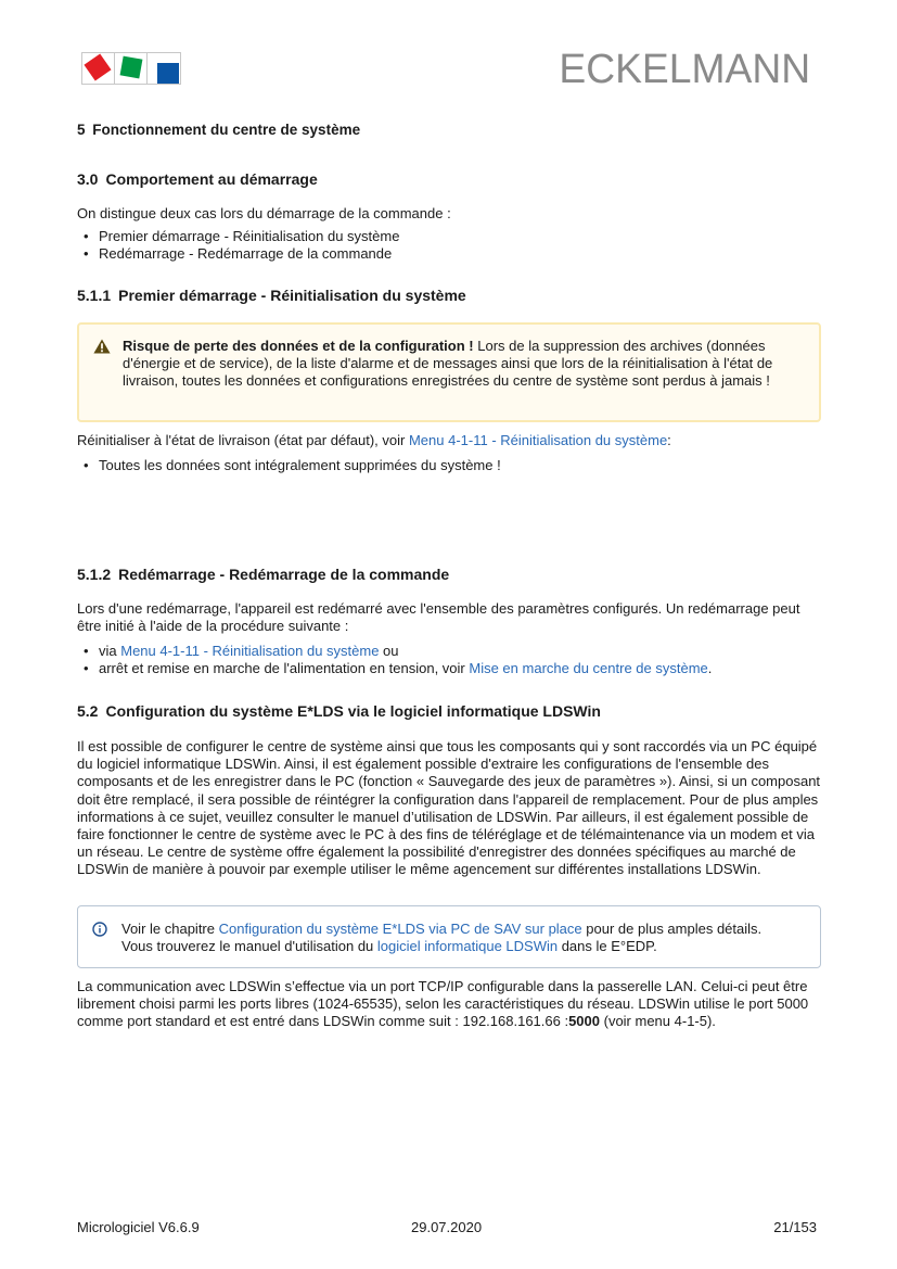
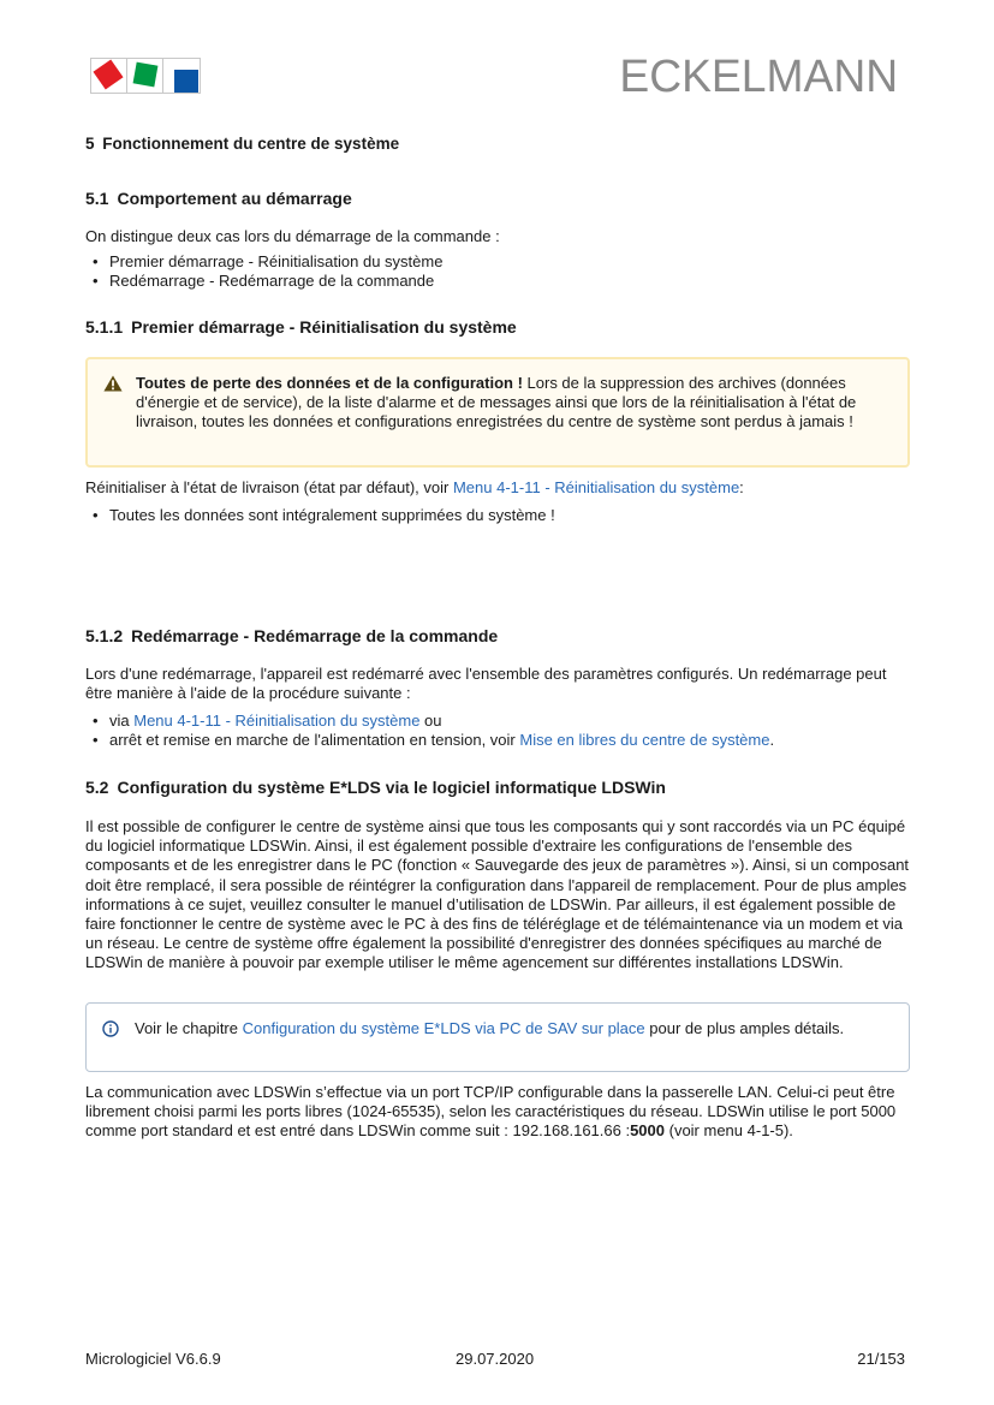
  ECKELMANN
  5 Fonctionnement du centre de système
- 3.0 Comportement au démarrage
+ 5.1 Comportement au démarrage
  On distingue deux cas lors du démarrage de la commande :
  Premier démarrage - Réinitialisation du système
  Redémarrage - Redémarrage de la commande
  5.1.1 Premier démarrage - Réinitialisation du système
- Risque de perte des données et de la configuration ! Lors de la suppression des archives (données d'énergie et de service), de la liste d'alarme et de messages ainsi que lors de la réinitialisation à l'état de livraison, toutes les données et configurations enregistrées du centre de système sont perdus à jamais !
+ Toutes de perte des données et de la configuration ! Lors de la suppression des archives (données d'énergie et de service), de la liste d'alarme et de messages ainsi que lors de la réinitialisation à l'état de livraison, toutes les données et configurations enregistrées du centre de système sont perdus à jamais !
  Réinitialiser à l'état de livraison (état par défaut), voir Menu 4-1-11 - Réinitialisation du système:
  Toutes les données sont intégralement supprimées du système !
  5.1.2 Redémarrage - Redémarrage de la commande
- Lors d'une redémarrage, l'appareil est redémarré avec l'ensemble des paramètres configurés. Un redémarrage peut être initié à l'aide de la procédure suivante :
+ Lors d'une redémarrage, l'appareil est redémarré avec l'ensemble des paramètres configurés. Un redémarrage peut être manière à l'aide de la procédure suivante :
  via Menu 4-1-11 - Réinitialisation du système ou
- arrêt et remise en marche de l'alimentation en tension, voir Mise en marche du centre de système.
+ arrêt et remise en marche de l'alimentation en tension, voir Mise en libres du centre de système.
  5.2 Configuration du système E*LDS via le logiciel informatique LDSWin
  Il est possible de configurer le centre de système ainsi que tous les composants qui y sont raccordés via un PC équipé du logiciel informatique LDSWin. Ainsi, il est également possible d'extraire les configurations de l'ensemble des composants et de les enregistrer dans le PC (fonction « Sauvegarde des jeux de paramètres »). Ainsi, si un composant doit être remplacé, il sera possible de réintégrer la configuration dans l'appareil de remplacement. Pour de plus amples informations à ce sujet, veuillez consulter le manuel d’utilisation de LDSWin. Par ailleurs, il est également possible de faire fonctionner le centre de système avec le PC à des fins de téléréglage et de télémaintenance via un modem et via un réseau. Le centre de système offre également la possibilité d'enregistrer des données spécifiques au marché de LDSWin de manière à pouvoir par exemple utiliser le même agencement sur différentes installations LDSWin.
  Voir le chapitre Configuration du système E*LDS via PC de SAV sur place pour de plus amples détails.
- Vous trouverez le manuel d'utilisation du logiciel informatique LDSWin dans le E°EDP.
  La communication avec LDSWin s’effectue via un port TCP/IP configurable dans la passerelle LAN. Celui-ci peut être librement choisi parmi les ports libres (1024-65535), selon les caractéristiques du réseau. LDSWin utilise le port 5000 comme port standard et est entré dans LDSWin comme suit : 192.168.161.66 :5000 (voir menu 4-1-5).
  Micrologiciel V6.6.9
  29.07.2020
  21/153
